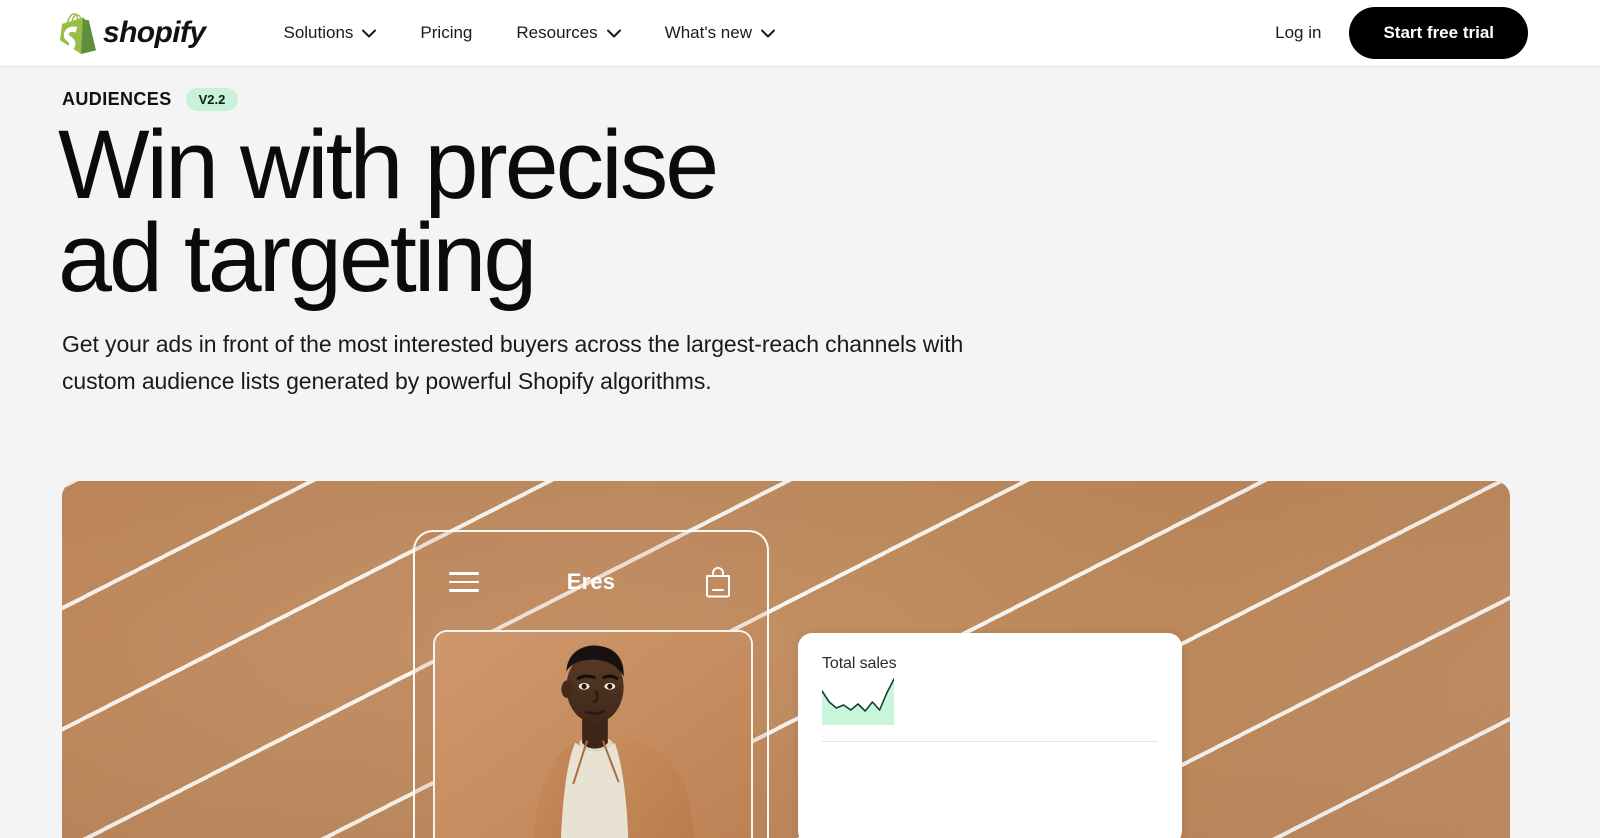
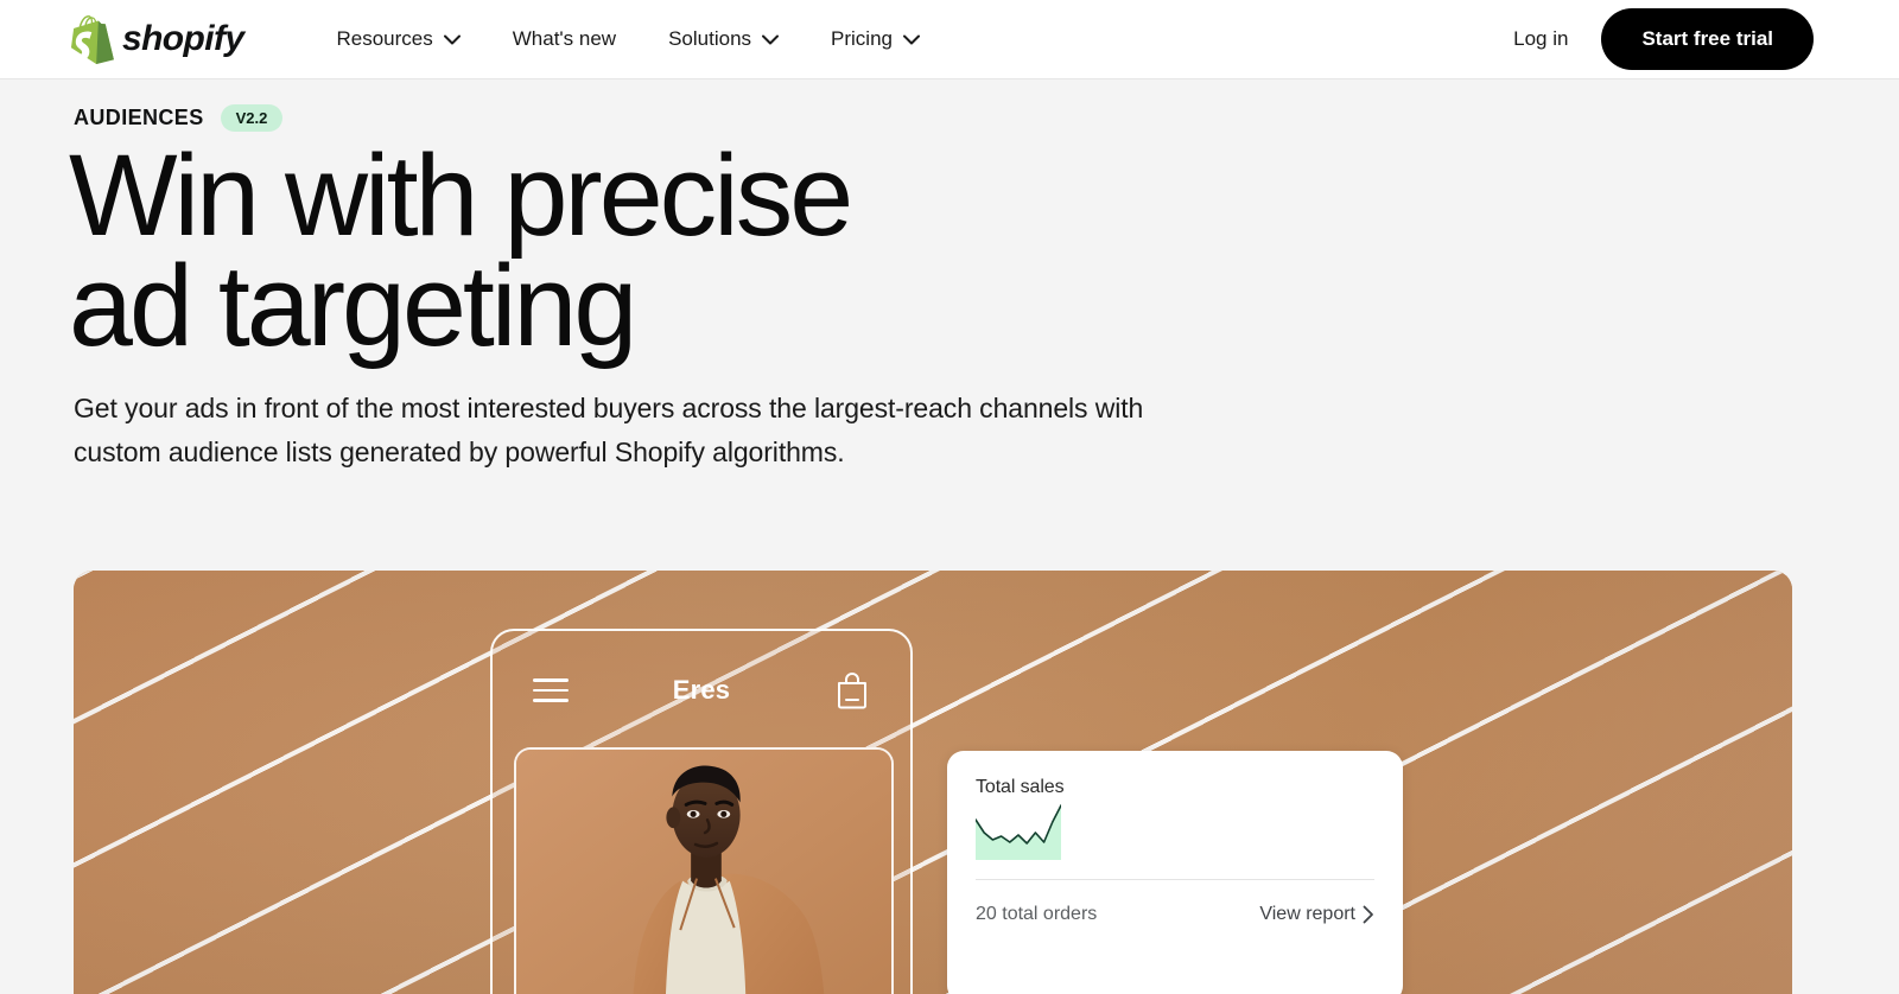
  shopify
- Solutions
+ Resources
- Pricing
+ What's new
- Resources
+ Solutions
- What's new
+ Pricing
  Log in
  Start free trial
  AUDIENCES
  V2.2
  Win with precise
  ad targeting
  Get your ads in front of the most interested buyers across the largest-reach channels with custom audience lists generated by powerful Shopify algorithms.
  Eres
  Total sales
+ 20 total orders
+ View report
